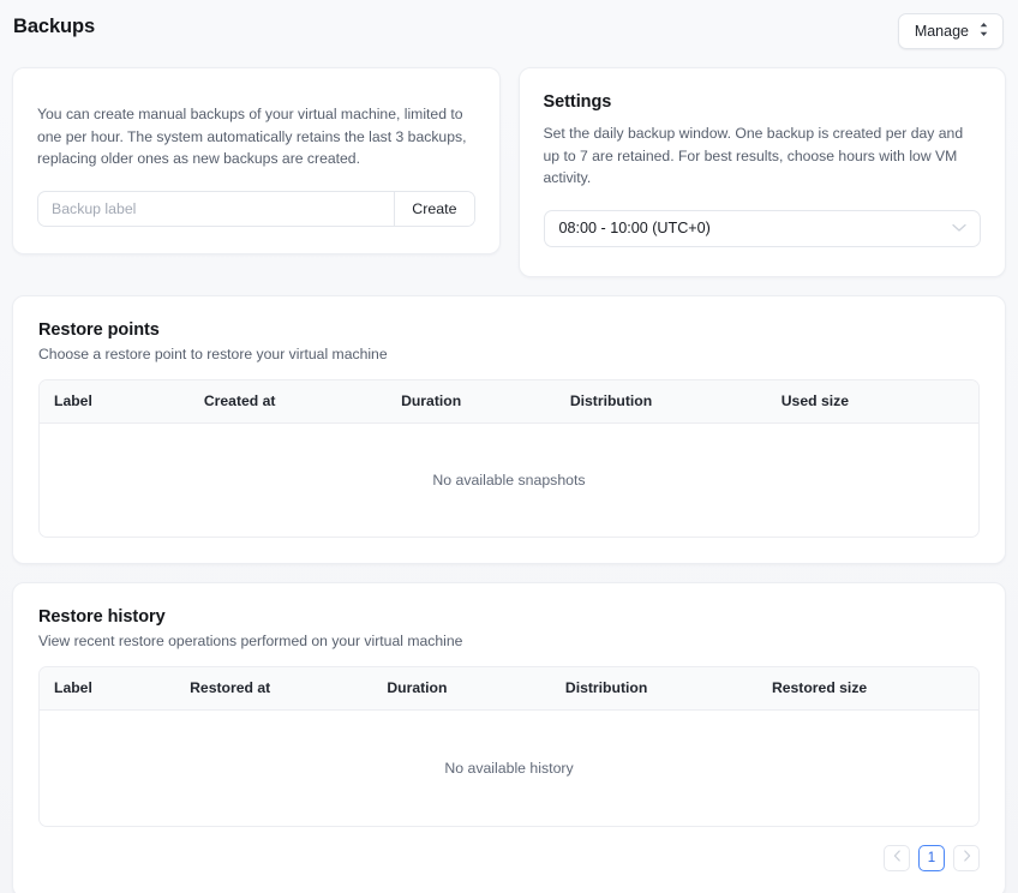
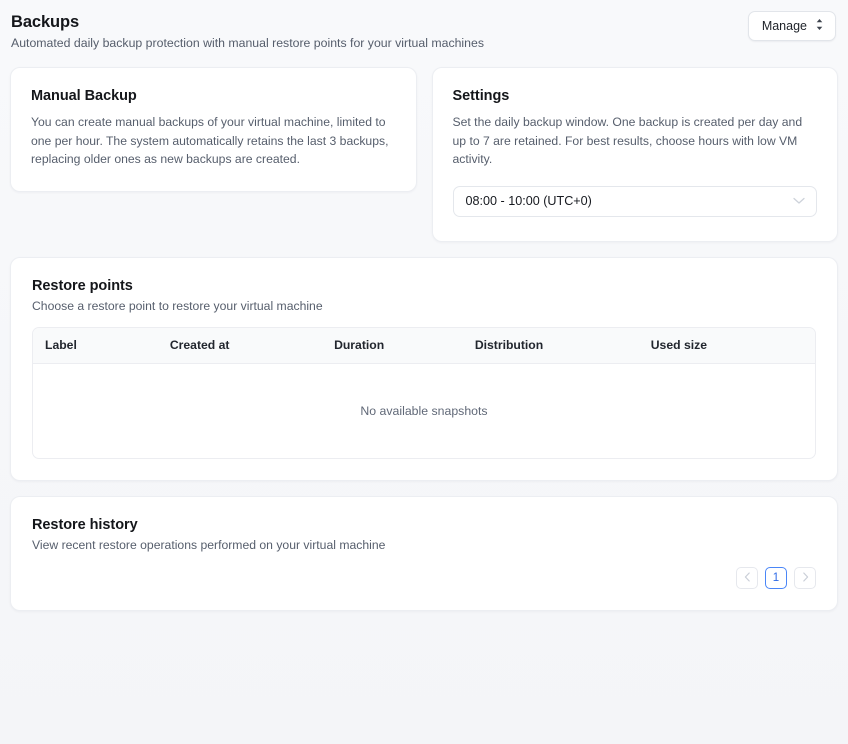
  Backups
+ Automated daily backup protection with manual restore points for your virtual machines
  Manage
+ Manual Backup
  You can create manual backups of your virtual machine, limited to one per hour. The system automatically retains the last 3 backups, replacing older ones as new backups are created.
- Backup label
- Create
  Settings
  Set the daily backup window. One backup is created per day and up to 7 are retained. For best results, choose hours with low VM activity.
  08:00 - 10:00 (UTC+0)
  Restore points
  Choose a restore point to restore your virtual machine
  Label	Created at	Duration	Distribution	Used size
  No available snapshots
  Restore history
  View recent restore operations performed on your virtual machine
- Label	Restored at	Duration	Distribution	Restored size
- No available history
  1
